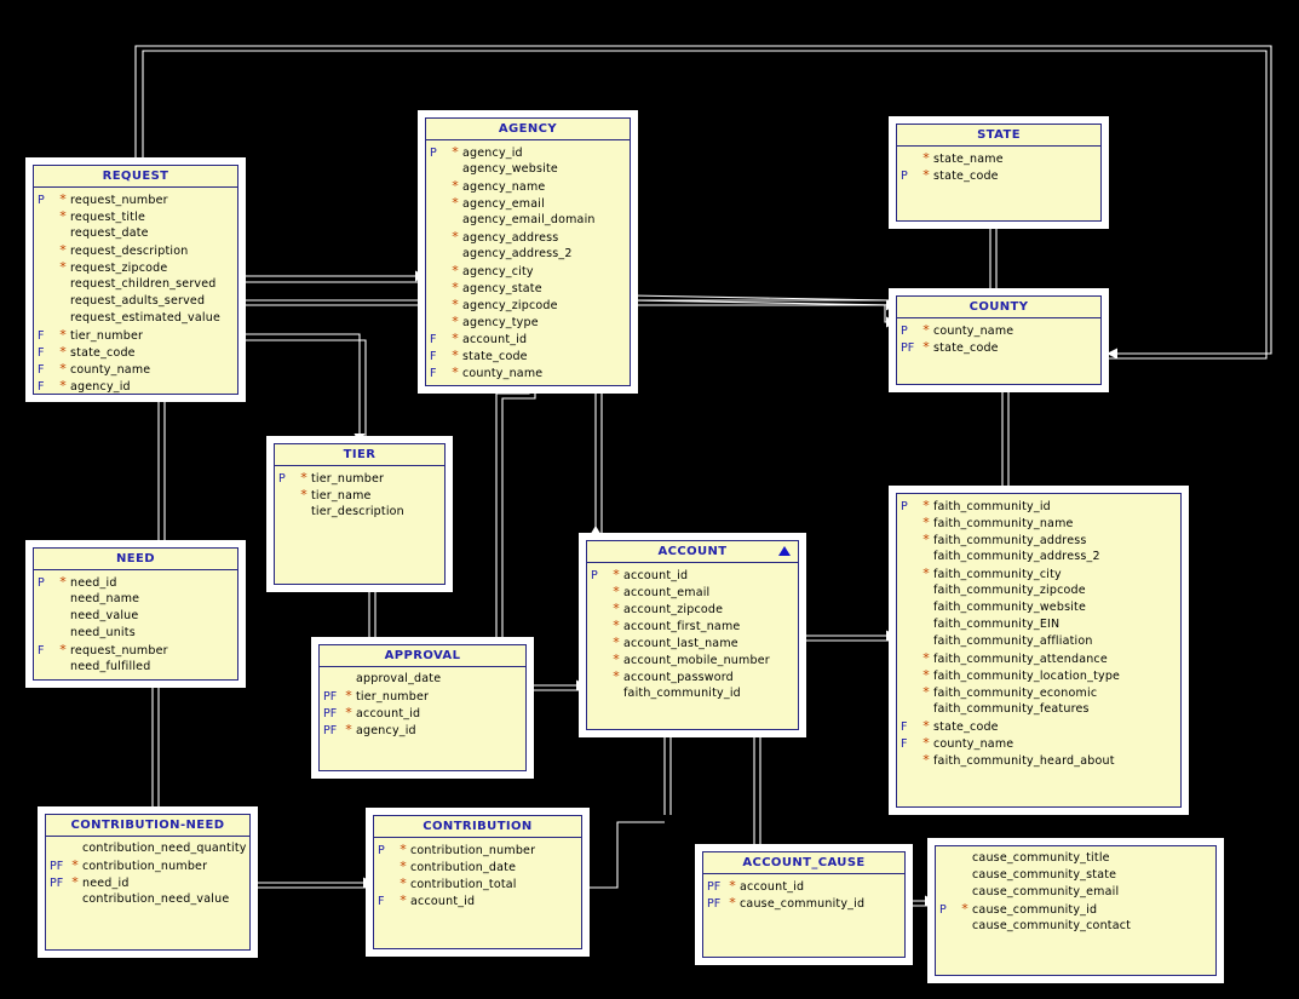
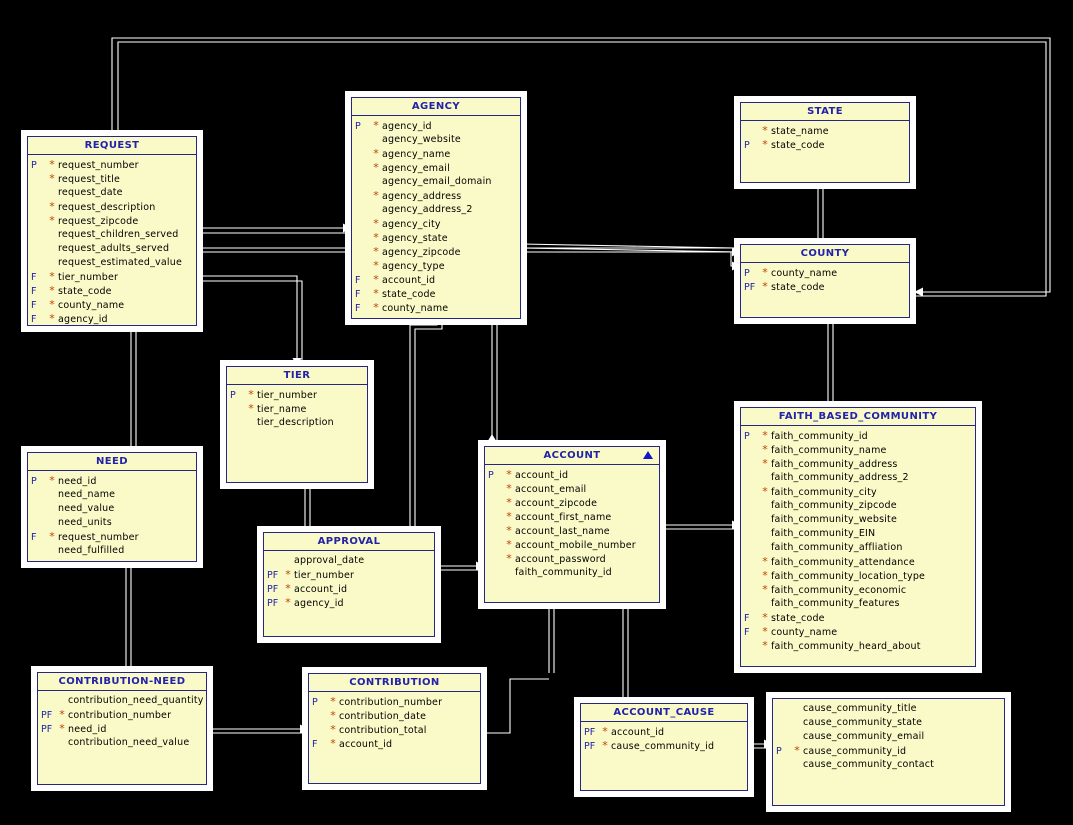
  REQUEST
  P
  *
  request_number
  *
  request_title
  request_date
  *
  request_description
  *
  request_zipcode
  request_children_served
  request_adults_served
  request_estimated_value
  F
  *
  tier_number
  F
  *
  state_code
  F
  *
  county_name
  F
  *
  agency_id
  AGENCY
  P
  *
  agency_id
  agency_website
  *
  agency_name
  *
  agency_email
  agency_email_domain
  *
  agency_address
  agency_address_2
  *
  agency_city
  *
  agency_state
  *
  agency_zipcode
  *
  agency_type
  F
  *
  account_id
  F
  *
  state_code
  F
  *
  county_name
  STATE
  *
  state_name
  P
  *
  state_code
  COUNTY
  P
  *
  county_name
  PF
  *
  state_code
  TIER
  P
  *
  tier_number
  *
  tier_name
  tier_description
  NEED
  P
  *
  need_id
  need_name
  need_value
  need_units
  F
  *
  request_number
  need_fulfilled
  ACCOUNT
  P
  *
  account_id
  *
  account_email
  *
  account_zipcode
  *
  account_first_name
  *
  account_last_name
  *
  account_mobile_number
  *
  account_password
  faith_community_id
+ FAITH_BASED_COMMUNITY
  P
  *
  faith_community_id
  *
  faith_community_name
  *
  faith_community_address
  faith_community_address_2
  *
  faith_community_city
  faith_community_zipcode
  faith_community_website
  faith_community_EIN
  faith_community_affliation
  *
  faith_community_attendance
  *
  faith_community_location_type
  *
  faith_community_economic
  faith_community_features
  F
  *
  state_code
  F
  *
  county_name
  *
  faith_community_heard_about
  APPROVAL
  approval_date
  PF
  *
  tier_number
  PF
  *
  account_id
  PF
  *
  agency_id
  CONTRIBUTION-NEED
  contribution_need_quantity
  PF
  *
  contribution_number
  PF
  *
  need_id
  contribution_need_value
  CONTRIBUTION
  P
  *
  contribution_number
  *
  contribution_date
  *
  contribution_total
  F
  *
  account_id
  ACCOUNT_CAUSE
  PF
  *
  account_id
  PF
  *
  cause_community_id
  cause_community_title
  cause_community_state
  cause_community_email
  P
  *
  cause_community_id
  cause_community_contact
